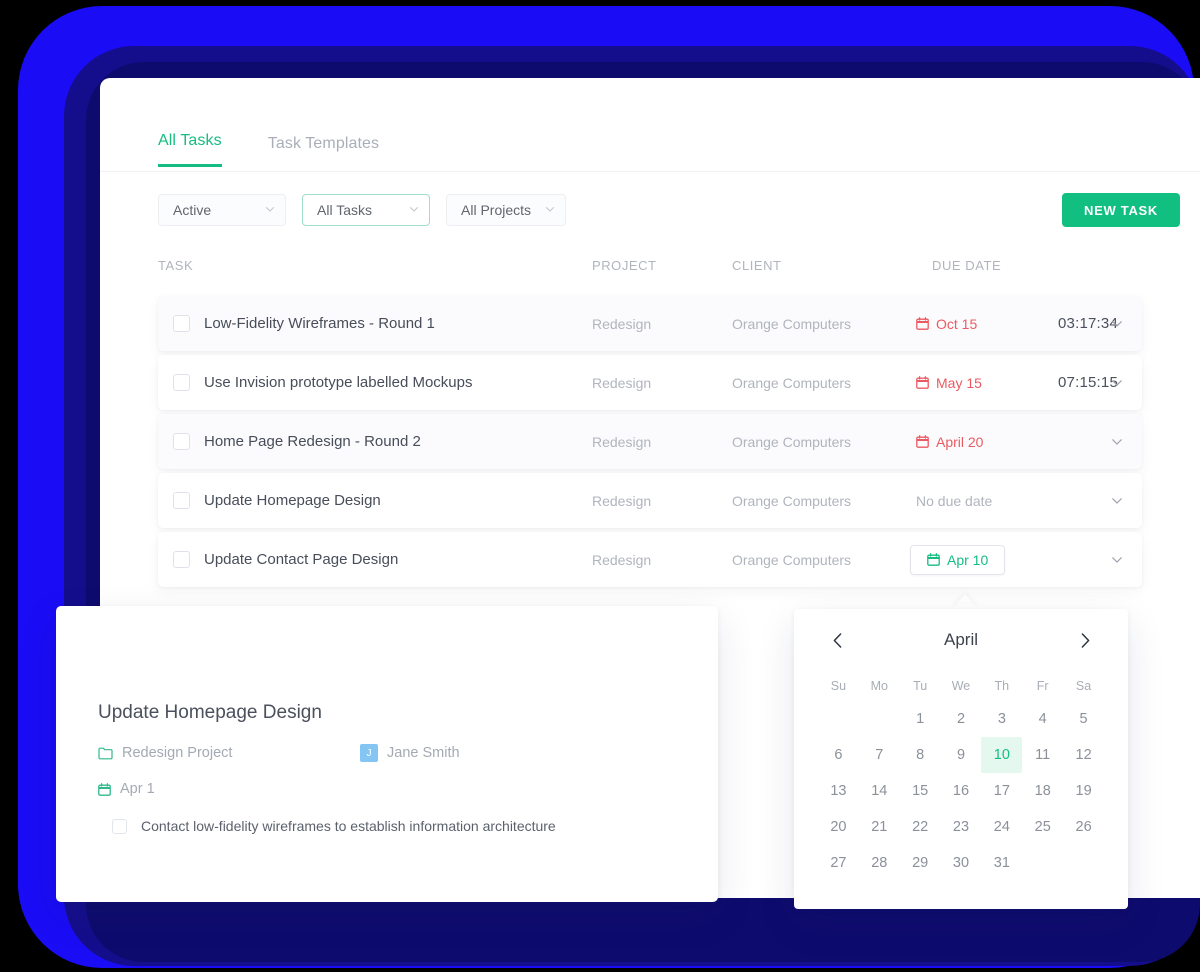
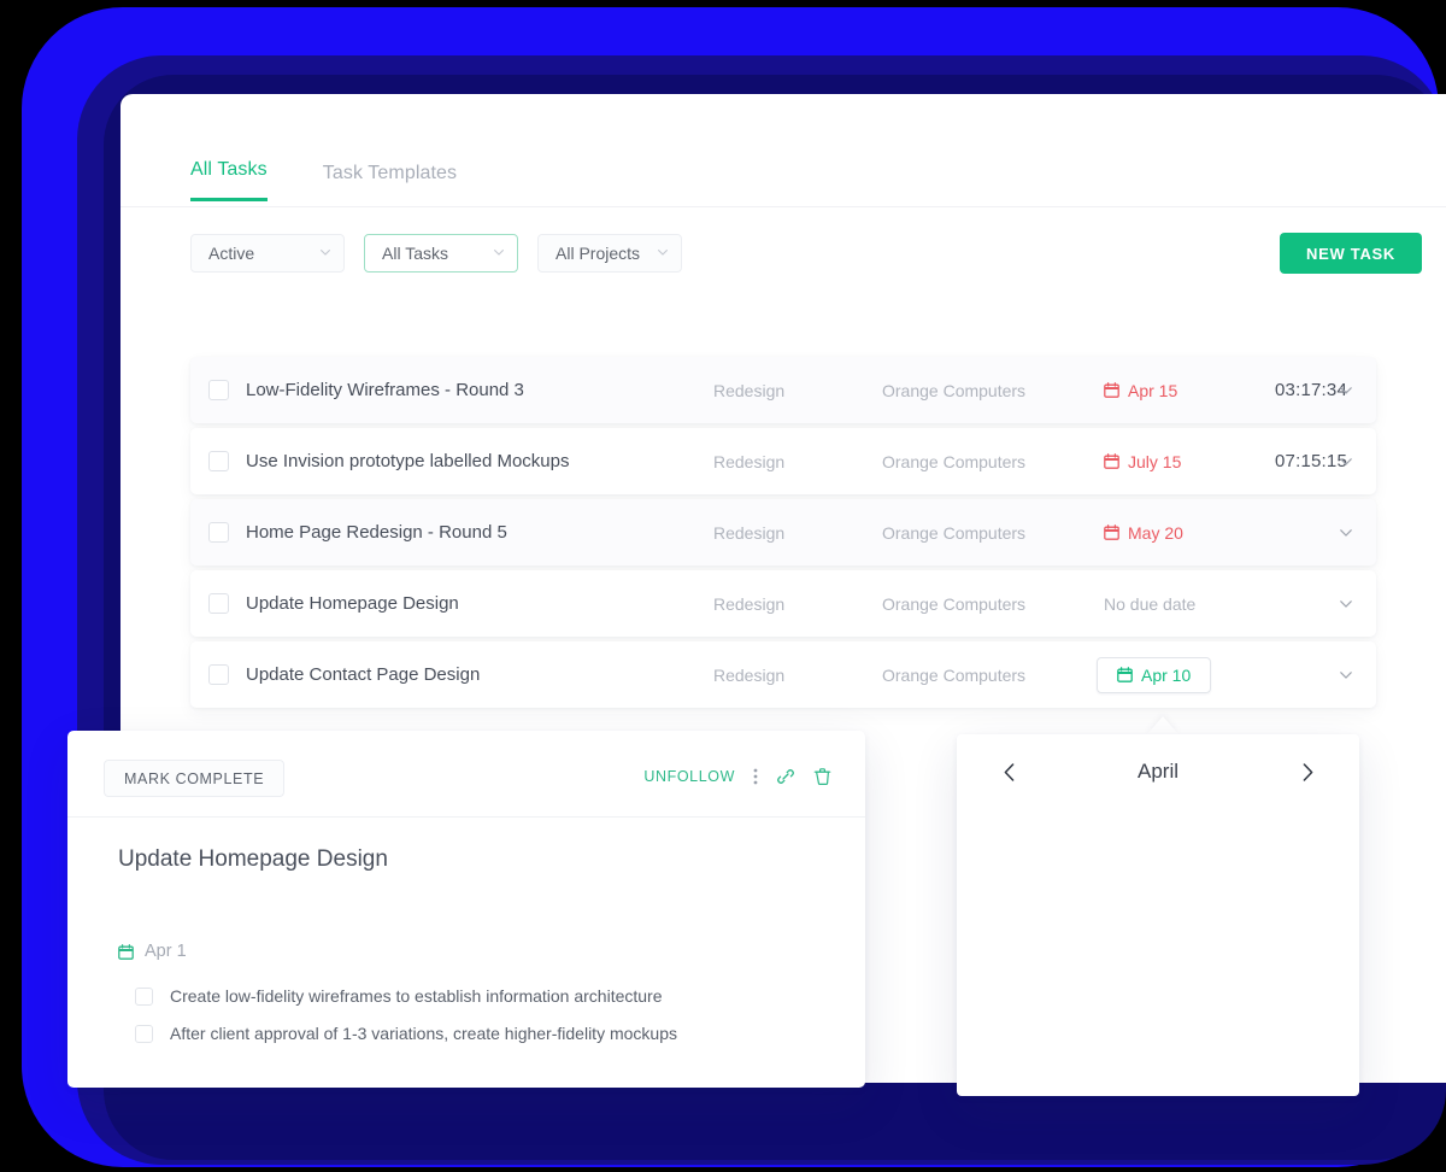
  All Tasks
  Task Templates
  Active
  All Tasks
  All Projects
  NEW TASK
- TASK
- PROJECT
- CLIENT
- DUE DATE
- Low-Fidelity Wireframes - Round 1
+ Low-Fidelity Wireframes - Round 3
  Redesign
  Orange Computers
- Oct 15
+ Apr 15
  03:17:34
  Use Invision prototype labelled Mockups
  Redesign
  Orange Computers
- May 15
+ July 15
  07:15:15
- Home Page Redesign - Round 2
+ Home Page Redesign - Round 5
  Redesign
  Orange Computers
- April 20
+ May 20
  Update Homepage Design
  Redesign
  Orange Computers
  No due date
  Update Contact Page Design
  Redesign
  Orange Computers
  Apr 10
+ MARK COMPLETE
+ UNFOLLOW
  Update Homepage Design
- Redesign Project
- J
- Jane Smith
  Apr 1
- Contact low-fidelity wireframes to establish information architecture
+ Create low-fidelity wireframes to establish information architecture
+ After client approval of 1-3 variations, create higher-fidelity mockups
  April
- Su
- Mo
- Tu
- We
- Th
- Fr
- Sa
- 1
- 2
- 3
- 4
- 5
- 6
- 7
- 8
- 9
- 10
- 11
- 12
- 13
- 14
- 15
- 16
- 17
- 18
- 19
- 20
- 21
- 22
- 23
- 24
- 25
- 26
- 27
- 28
- 29
- 30
- 31
